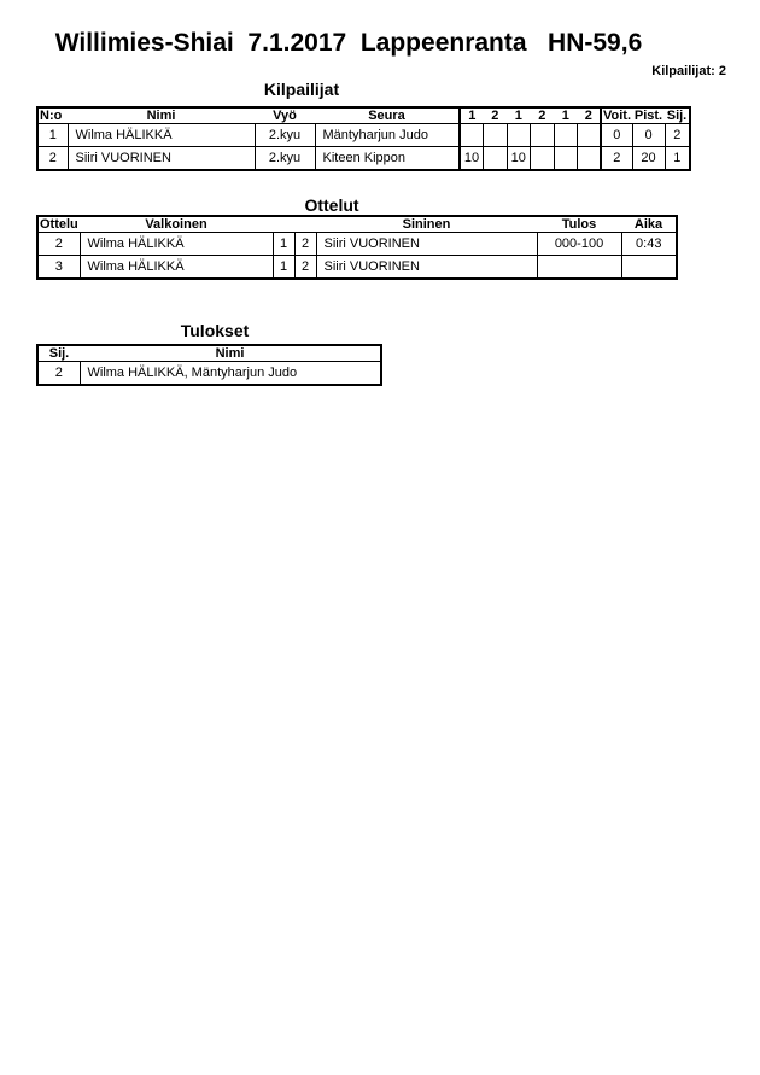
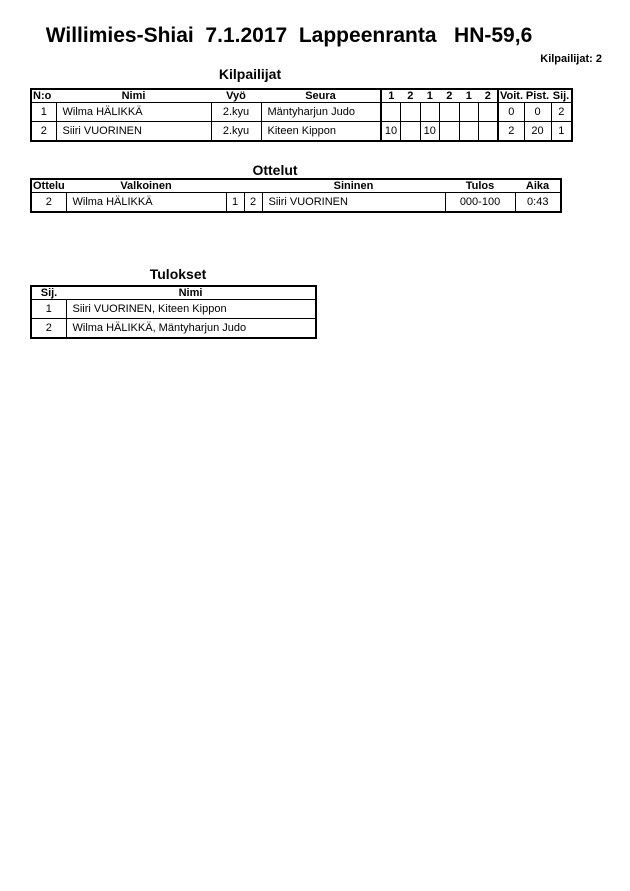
  Willimies-Shiai 7.1.2017 Lappeenranta HN-59,6
  Kilpailijat: 2
  Kilpailijat
  N:o	Nimi	Vyö	Seura	1	2	1	2	1	2	Voit.	Pist.	Sij.
  1	Wilma HÄLIKKÄ	2.kyu	Mäntyharjun Judo							0	0	2
  2	Siiri VUORINEN	2.kyu	Kiteen Kippon	10		10				2	20	1
  Ottelut
  Ottelu	Valkoinen			Sininen	Tulos	Aika
  2	Wilma HÄLIKKÄ	1	2	Siiri VUORINEN	000-100	0:43
- 3	Wilma HÄLIKKÄ	1	2	Siiri VUORINEN
  Tulokset
  Sij.	Nimi
+ 1	Siiri VUORINEN, Kiteen Kippon
  2	Wilma HÄLIKKÄ, Mäntyharjun Judo
